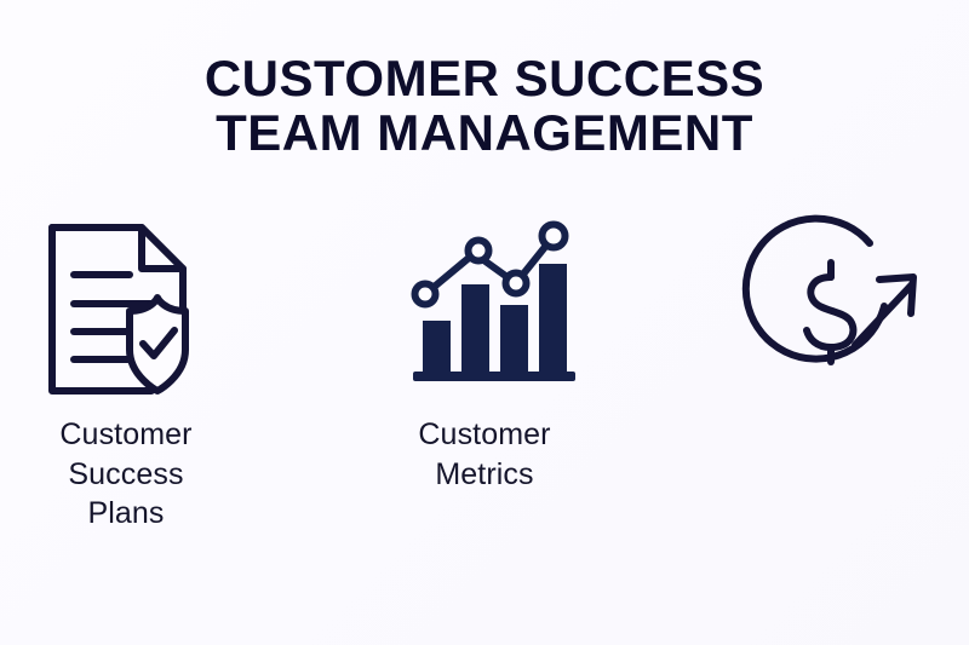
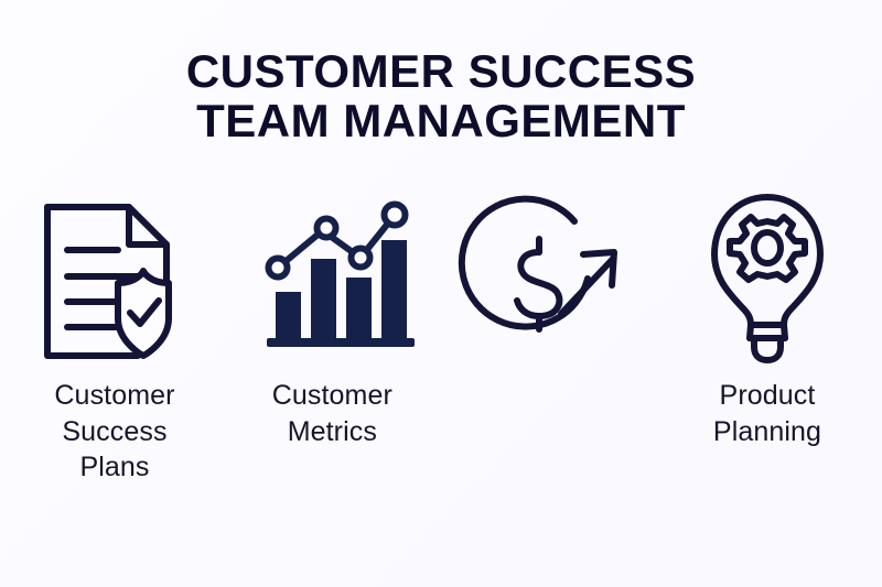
  CUSTOMER SUCCESS
  TEAM MANAGEMENT
  Customer
  Success
  Plans
  Customer
  Metrics
+ Product
+ Planning
